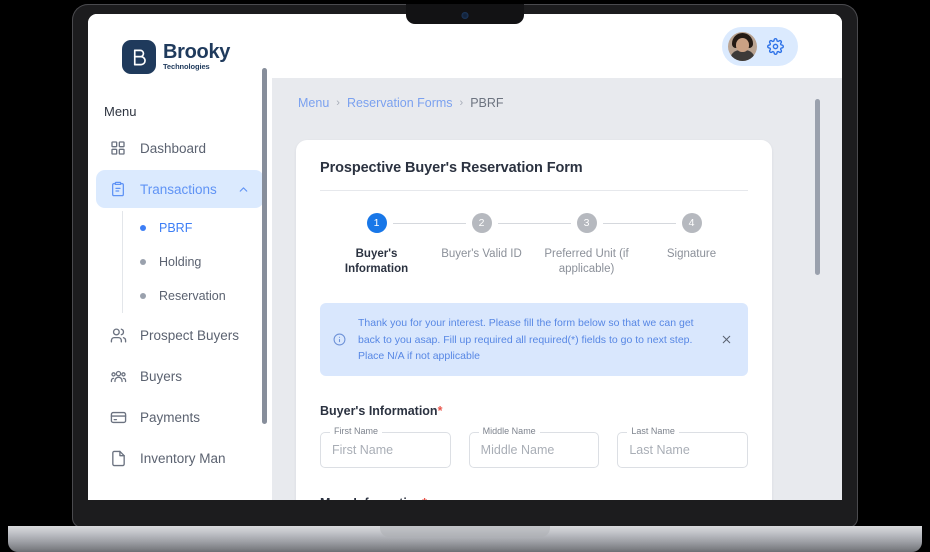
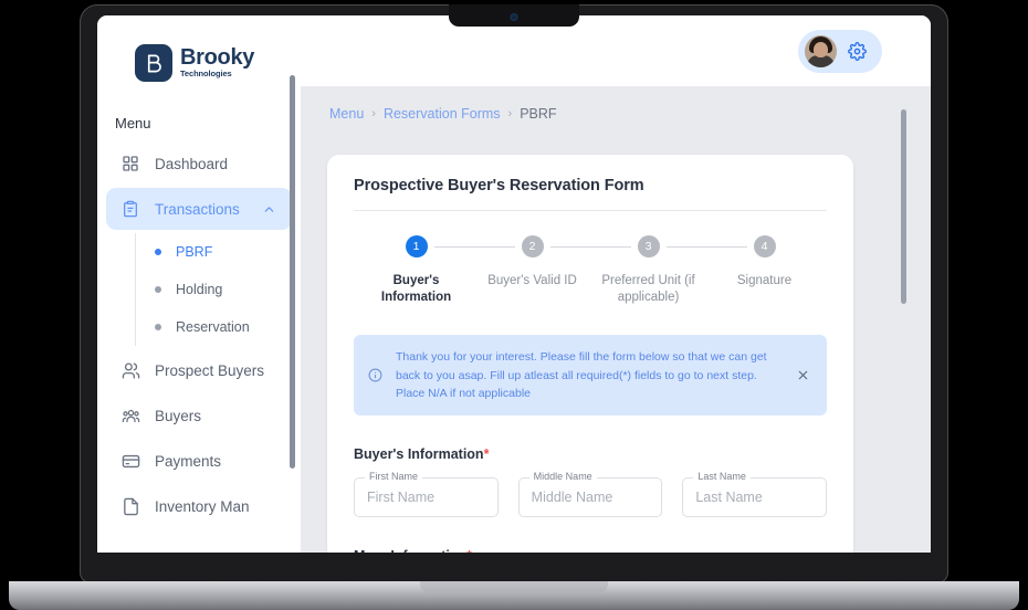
  Brooky
  Technologies
  Menu
  Dashboard
  Transactions
  PBRF
  Holding
  Reservation
  Prospect Buyers
  Buyers
  Payments
  Inventory Man
  Menu
  ›
  Reservation Forms
  ›
  PBRF
  Prospective Buyer's Reservation Form
  1
  Buyer's Information
  2
  Buyer's Valid ID
  3
  Preferred Unit (if applicable)
  4
  Signature
- Thank you for your interest. Please fill the form below so that we can get back to you asap. Fill up required all required(*) fields to go to next step. Place N/A if not applicable
+ Thank you for your interest. Please fill the form below so that we can get back to you asap. Fill up atleast all required(*) fields to go to next step. Place N/A if not applicable
  Buyer's Information*
  First Name
  First Name
  Middle Name
  Middle Name
  Last Name
  Last Name
